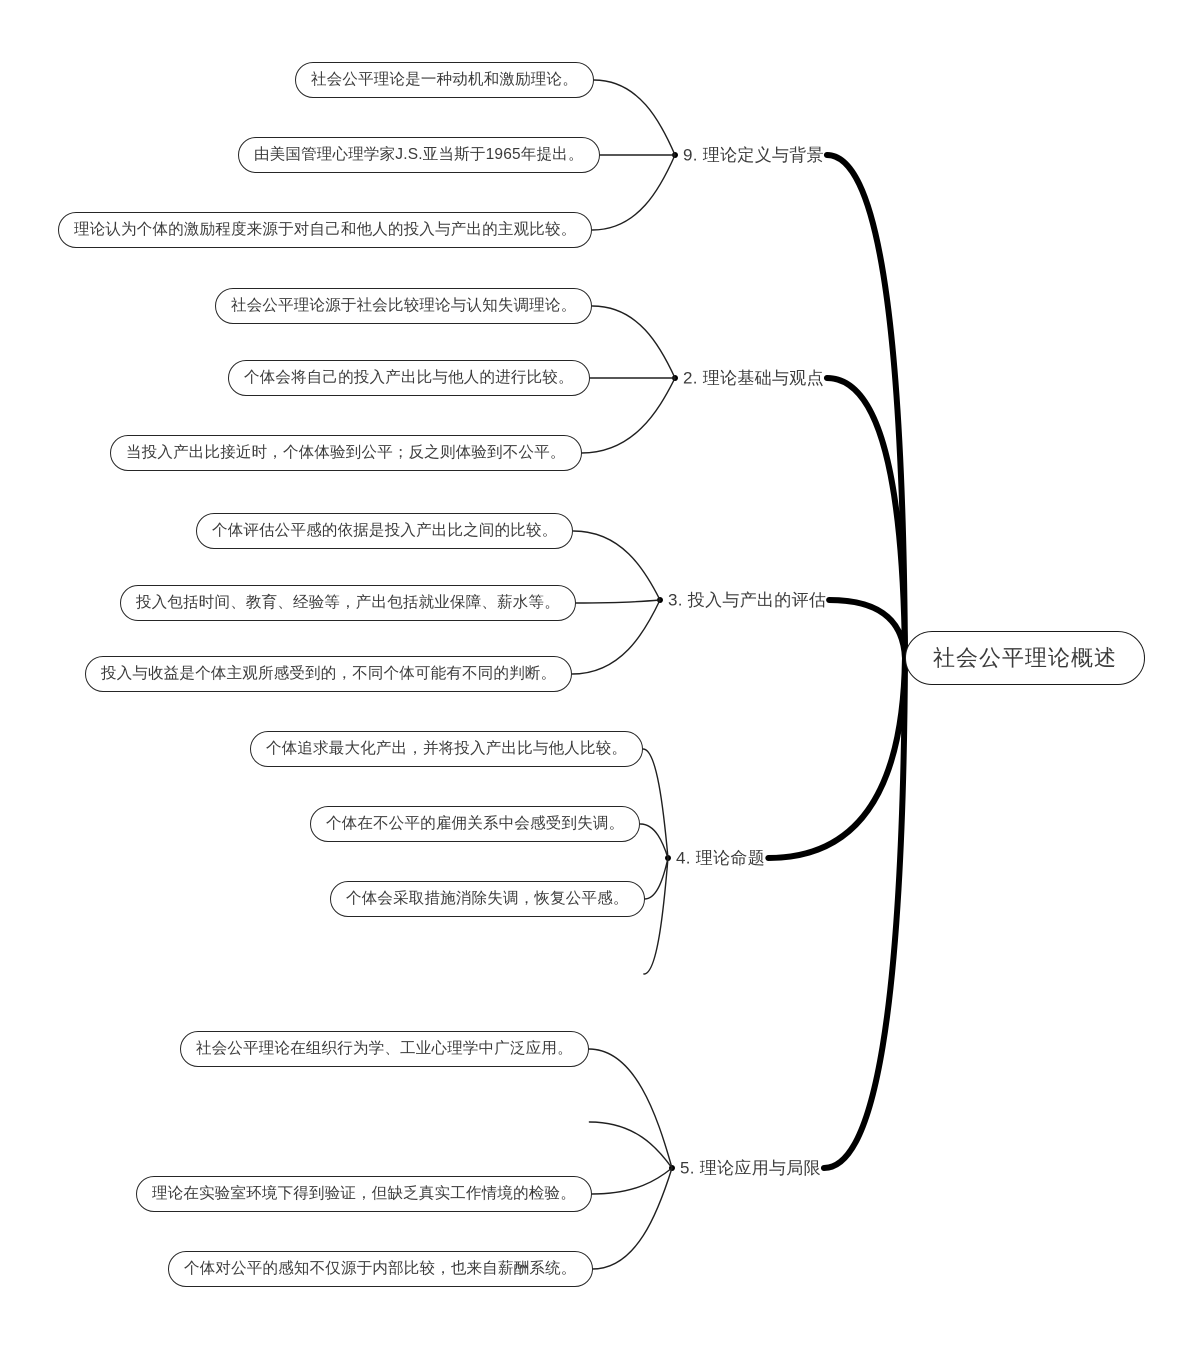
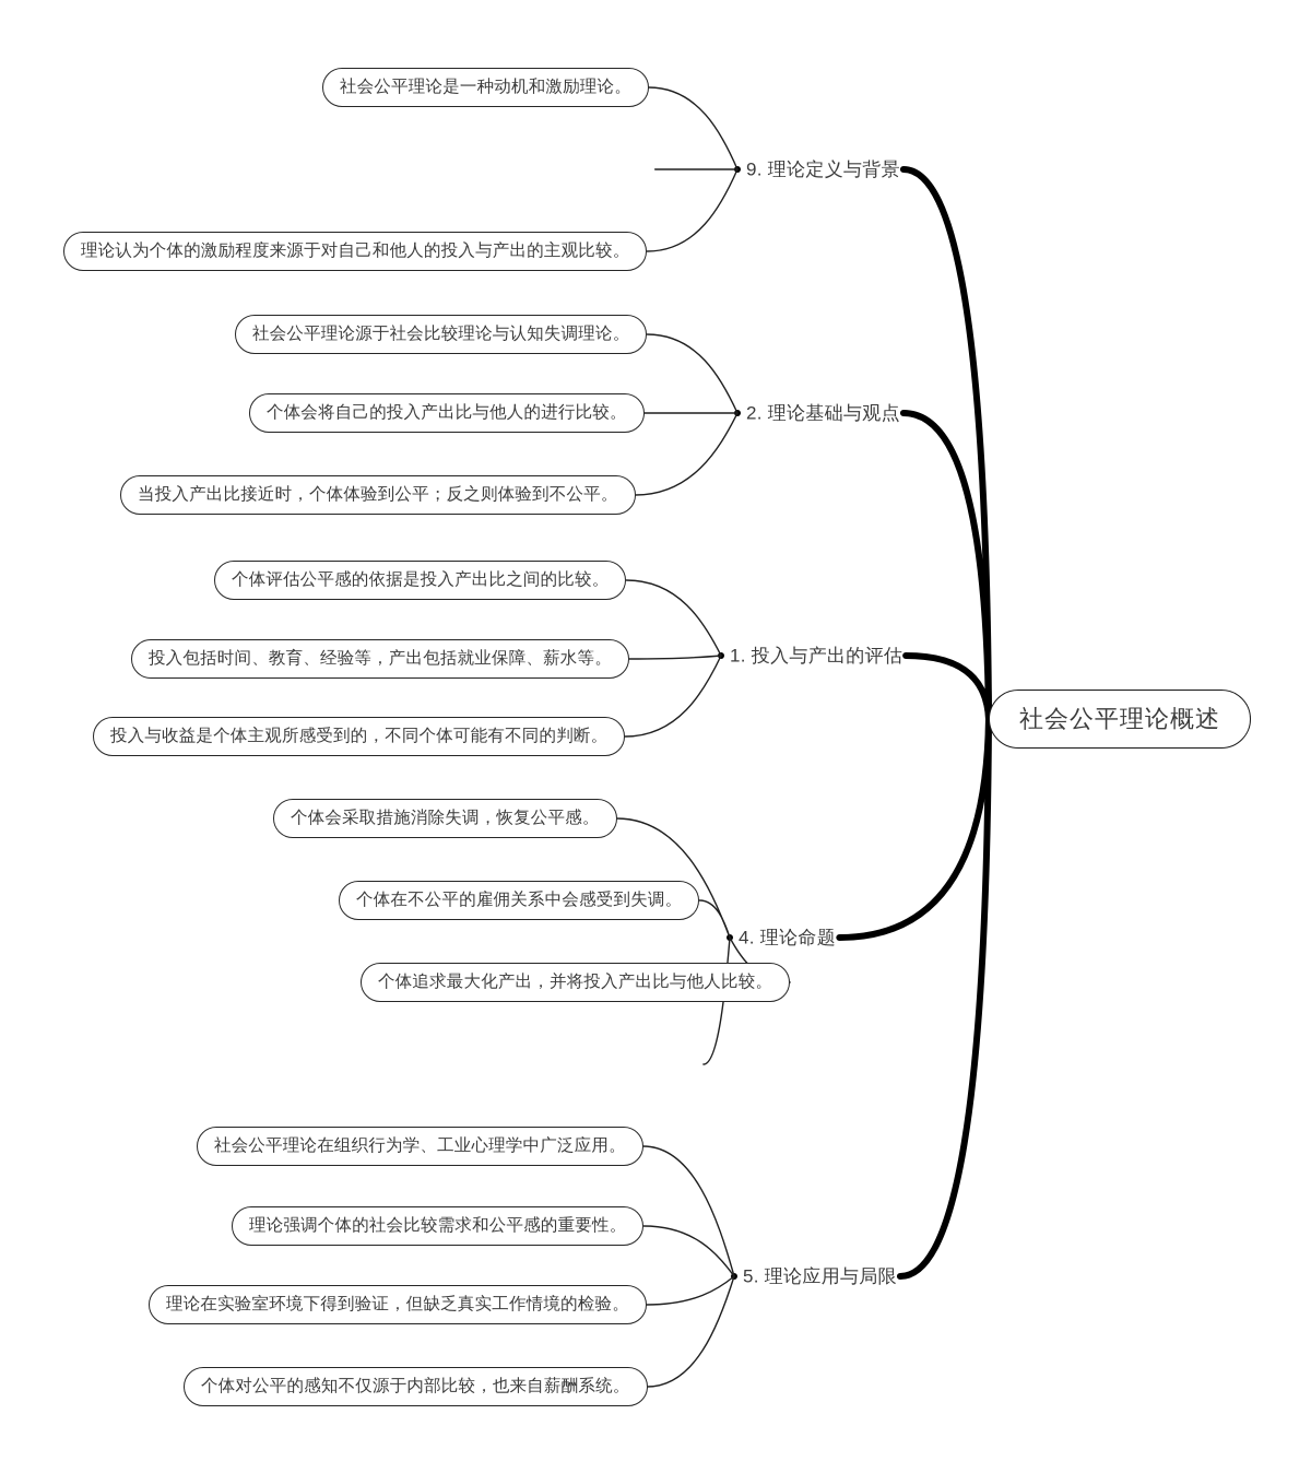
  社会公平理论概述
  9. 理论定义与背景
  社会公平理论是一种动机和激励理论。
- 由美国管理心理学家J.S.亚当斯于1965年提出。
  理论认为个体的激励程度来源于对自己和他人的投入与产出的主观比较。
  2. 理论基础与观点
  社会公平理论源于社会比较理论与认知失调理论。
  个体会将自己的投入产出比与他人的进行比较。
  当投入产出比接近时，个体体验到公平；反之则体验到不公平。
- 3. 投入与产出的评估
+ 1. 投入与产出的评估
  个体评估公平感的依据是投入产出比之间的比较。
  投入包括时间、教育、经验等，产出包括就业保障、薪水等。
  投入与收益是个体主观所感受到的，不同个体可能有不同的判断。
  4. 理论命题
- 个体追求最大化产出，并将投入产出比与他人比较。
+ 个体会采取措施消除失调，恢复公平感。
  个体在不公平的雇佣关系中会感受到失调。
- 个体会采取措施消除失调，恢复公平感。
+ 个体追求最大化产出，并将投入产出比与他人比较。
  5. 理论应用与局限
  社会公平理论在组织行为学、工业心理学中广泛应用。
+ 理论强调个体的社会比较需求和公平感的重要性。
  理论在实验室环境下得到验证，但缺乏真实工作情境的检验。
  个体对公平的感知不仅源于内部比较，也来自薪酬系统。
